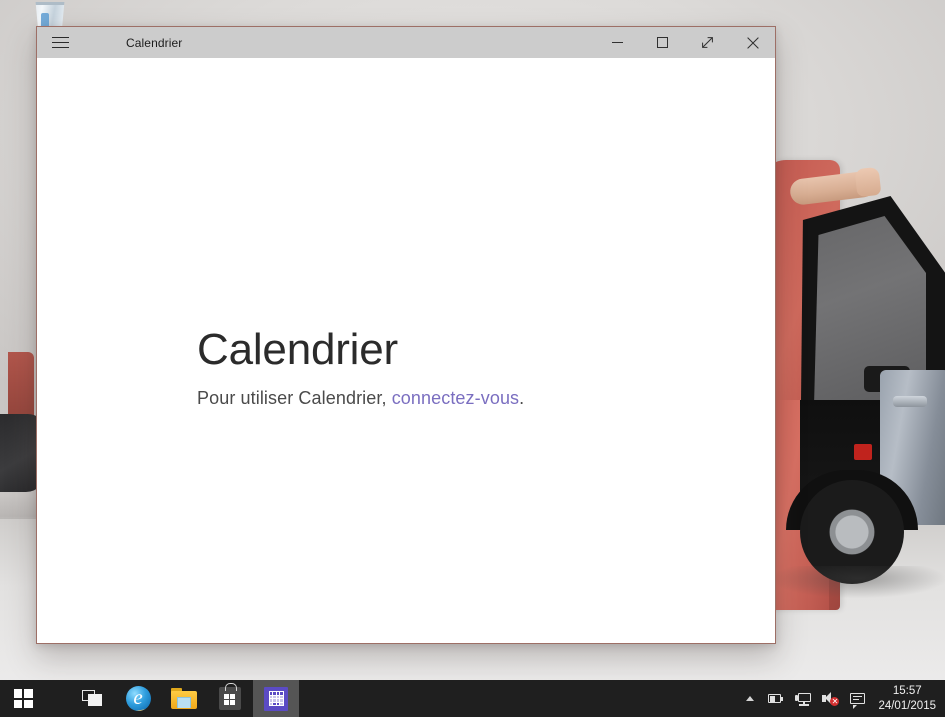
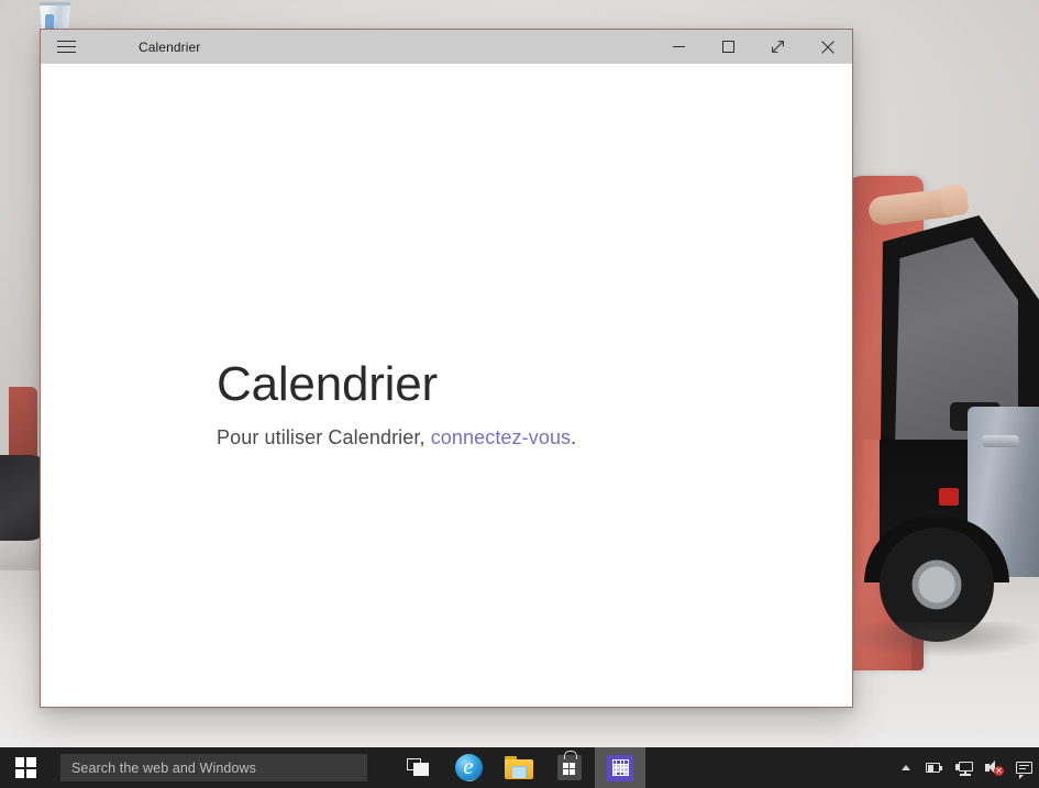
  Calendrier
  Calendrier
  Pour utiliser Calendrier, connectez-vous.
+ Search the web and Windows
  ✕
- 15:57
- 24/01/2015
